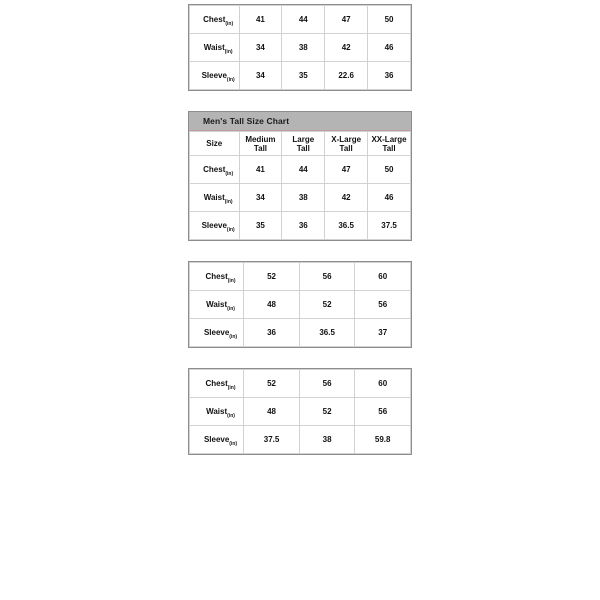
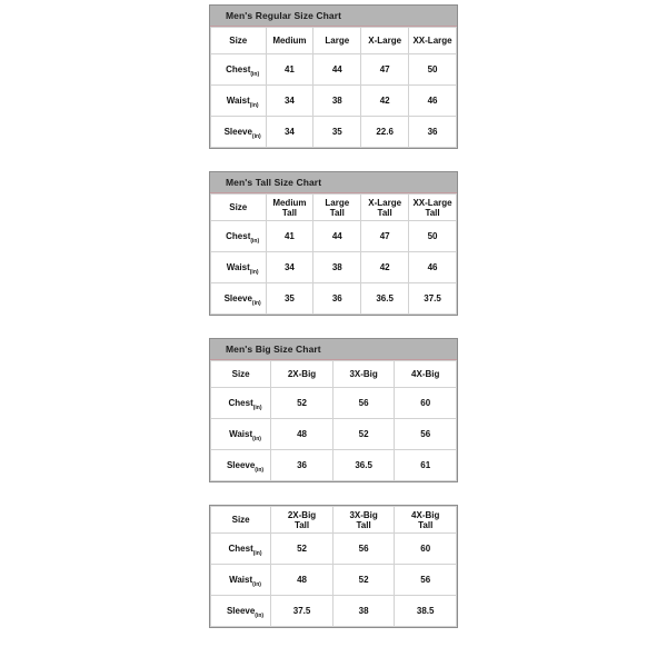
+ Men's Regular Size Chart
+ Size	Medium	Large	X-Large	XX-Large
  Chest	41	44	47	50
  Waist	34	38	42	46
  Sleeve	34	35	22.6	36
  Men's Tall Size Chart
  Size	MediumTall	LargeTall	X-LargeTall	XX-LargeTall
  Chest	41	44	47	50
  Waist	34	38	42	46
  Sleeve	35	36	36.5	37.5
+ Men's Big Size Chart
+ Size	2X-Big	3X-Big	4X-Big
  Chest	52	56	60
  Waist	48	52	56
- Sleeve	36	36.5	37
+ Sleeve	36	36.5	61
+ Size	2X-BigTall	3X-BigTall	4X-BigTall
  Chest	52	56	60
  Waist	48	52	56
- Sleeve	37.5	38	59.8
+ Sleeve	37.5	38	38.5
